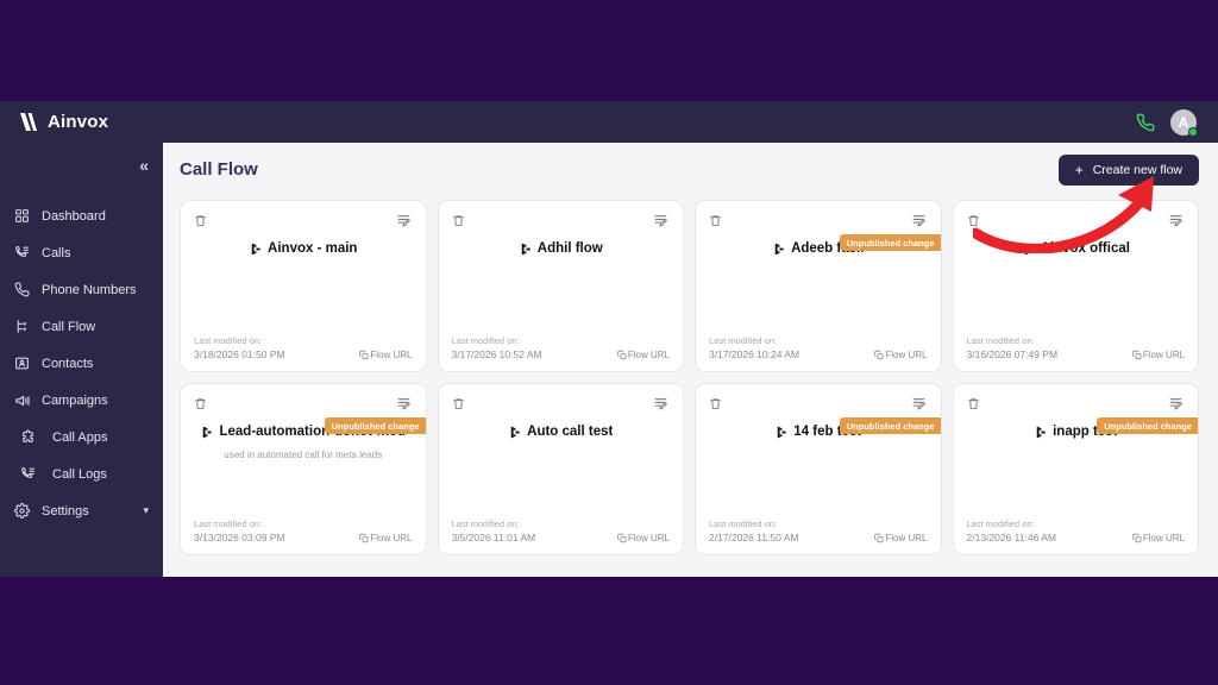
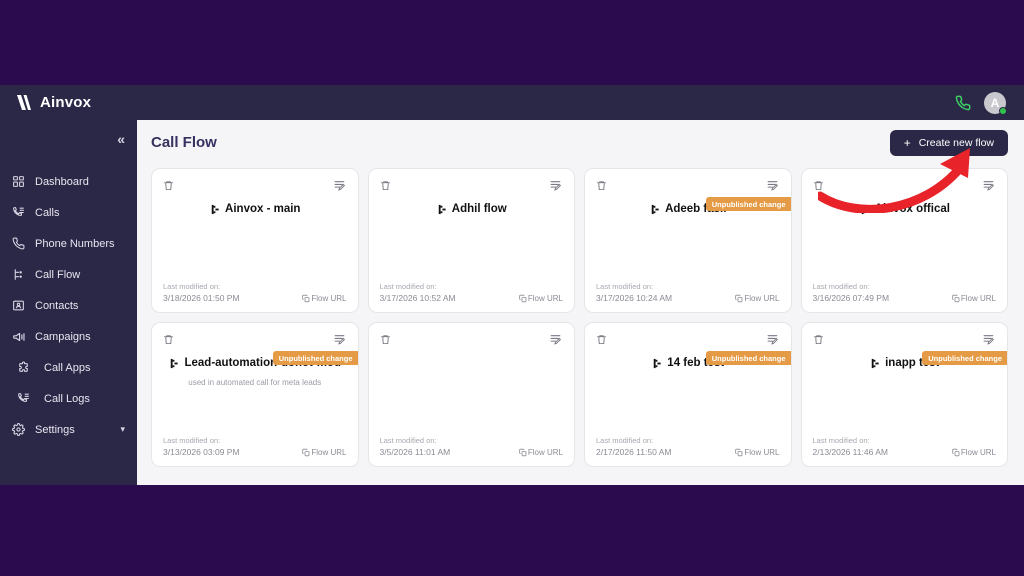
  Ainvox
  A
  «
  Dashboard
  Calls
  Phone Numbers
  Call Flow
  Contacts
  Campaigns
  Call Apps
  Call Logs
  Settings
  ▾
  Call Flow
  +
  Create new flow
  Ainvox - main
  Last modified on:
  3/18/2026 01:50 PM
  Flow URL
  Adhil flow
  Last modified on:
  3/17/2026 10:52 AM
  Flow URL
  Unpublished change
  Last modified on:
  3/17/2026 10:24 AM
  Flow URL
  Last modified on:
  3/16/2026 07:49 PM
  Flow URL
  Unpublished change
  used in automated call for meta leads
  Last modified on:
  3/13/2026 03:09 PM
  Flow URL
- Auto call test
  Last modified on:
  3/5/2026 11:01 AM
  Flow URL
  Unpublished change
  Last modified on:
  2/17/2026 11:50 AM
  Flow URL
  Unpublished change
  Last modified on:
  2/13/2026 11:46 AM
  Flow URL
